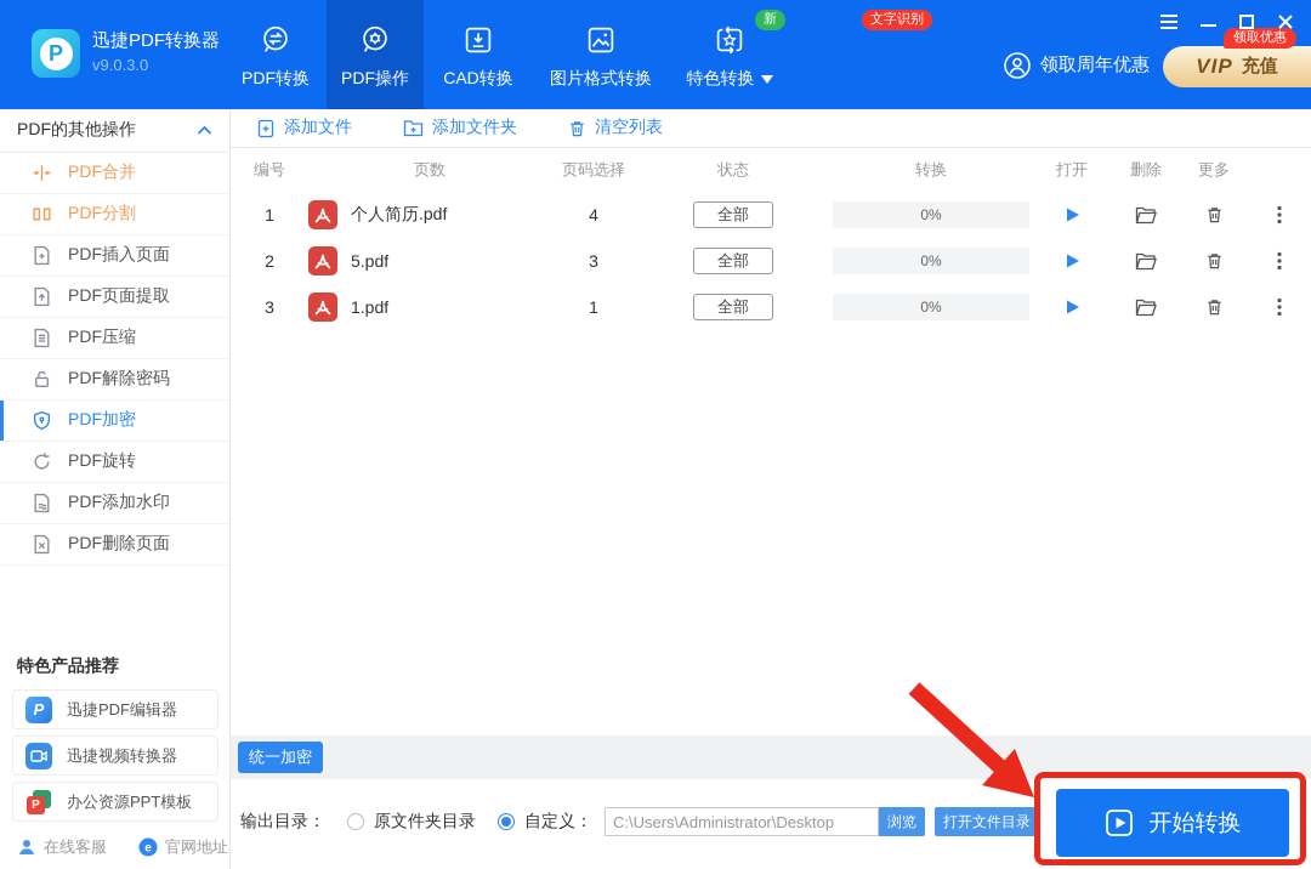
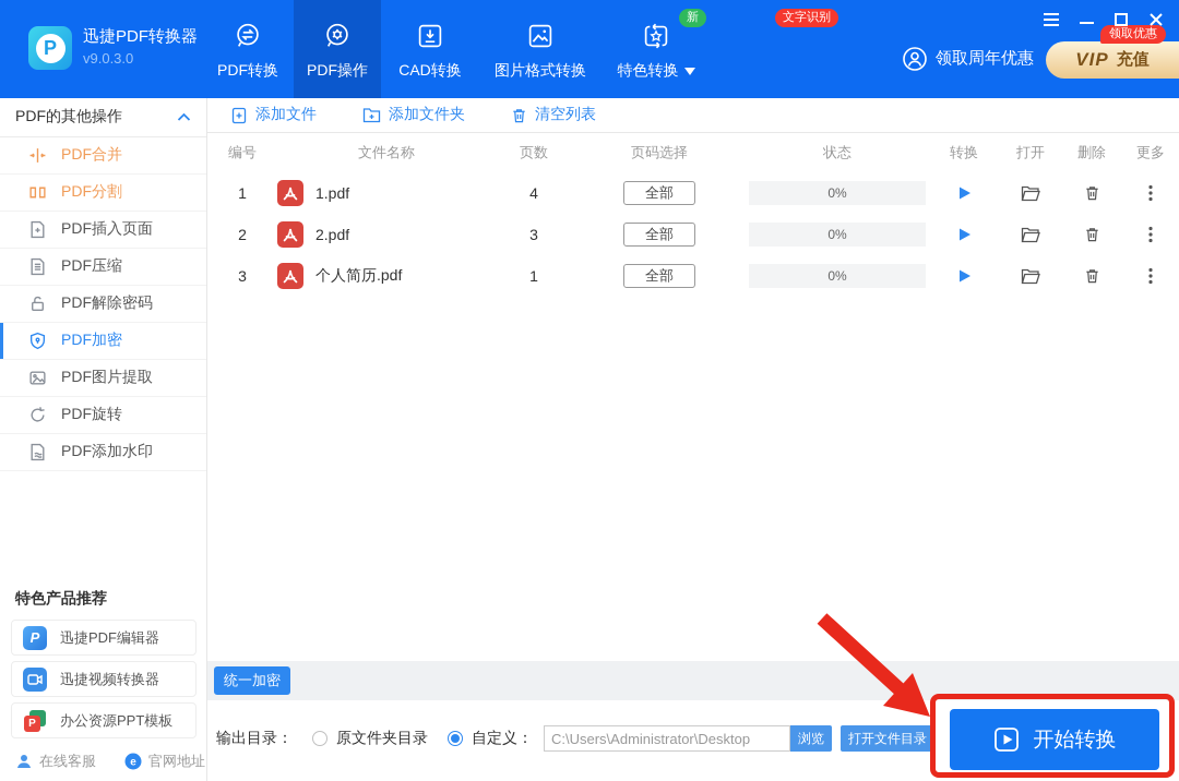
  P
  迅捷PDF转换器
  v9.0.3.0
  PDF转换
  PDF操作
  CAD转换
  图片格式转换
  特色转换
  新
  文字识别
  领取周年优惠
  VIP
  充值
  领取优惠
  PDF的其他操作
  PDF合并
  PDF分割
  PDF插入页面
- PDF页面提取
  PDF压缩
  PDF解除密码
  PDF加密
+ PDF图片提取
  PDF旋转
  PDF添加水印
- PDF删除页面
  特色产品推荐
  P
  迅捷PDF编辑器
  迅捷视频转换器
  P
  办公资源PPT模板
  在线客服
  e
  官网地址
  添加文件
  添加文件夹
  清空列表
  编号
+ 文件名称
  页数
  页码选择
  状态
  转换
  打开
  删除
  更多
  1
- 个人简历.pdf
+ 1.pdf
  4
  全部
  0%
  2
- 5.pdf
+ 2.pdf
  3
  全部
  0%
  3
- 1.pdf
+ 个人简历.pdf
  1
  全部
  0%
  统一加密
  输出目录：
  原文件夹目录
  自定义：
  C:\Users\Administrator\Desktop
  浏览
  打开文件目录
  开始转换
